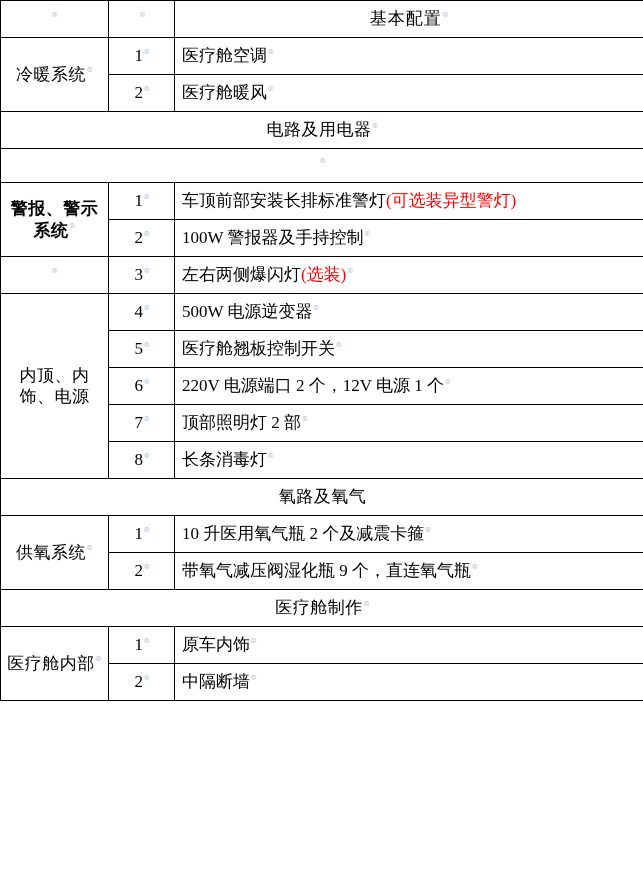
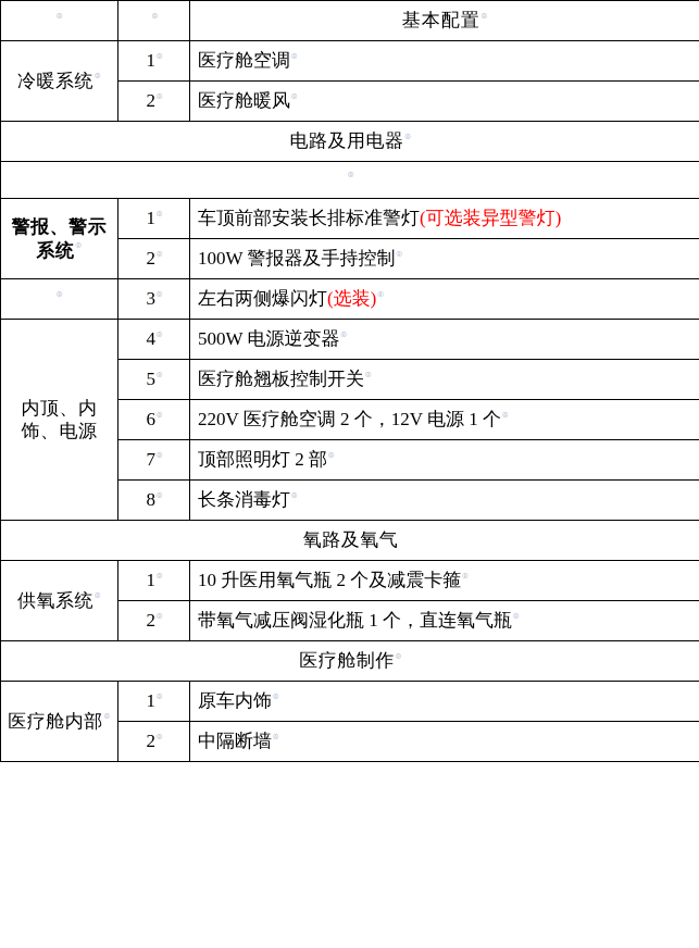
  ⌾	⌾	基本配置⌾
  冷暖系统⌾	1⌾	医疗舱空调⌾
  2⌾	医疗舱暖风⌾
  电路及用电器⌾
  ⌾
  警报、警示系统⌾	1⌾	车顶前部安装长排标准警灯(可选装异型警灯)
  2⌾	100W 警报器及手持控制⌾
  ⌾	3⌾	左右两侧爆闪灯(选装)⌾
  内顶、内饰、电源	4⌾	500W 电源逆变器⌾
  5⌾	医疗舱翘板控制开关⌾
- 6⌾	220V 电源端口 2 个，12V 电源 1 个⌾
+ 6⌾	220V 医疗舱空调 2 个，12V 电源 1 个⌾
  7⌾	顶部照明灯 2 部⌾
  8⌾	长条消毒灯⌾
  氧路及氧气
  供氧系统⌾	1⌾	10 升医用氧气瓶 2 个及减震卡箍⌾
- 2⌾	带氧气减压阀湿化瓶 9 个，直连氧气瓶⌾
+ 2⌾	带氧气减压阀湿化瓶 1 个，直连氧气瓶⌾
  医疗舱制作⌾
  医疗舱内部⌾	1⌾	原车内饰⌾
  2⌾	中隔断墙⌾
